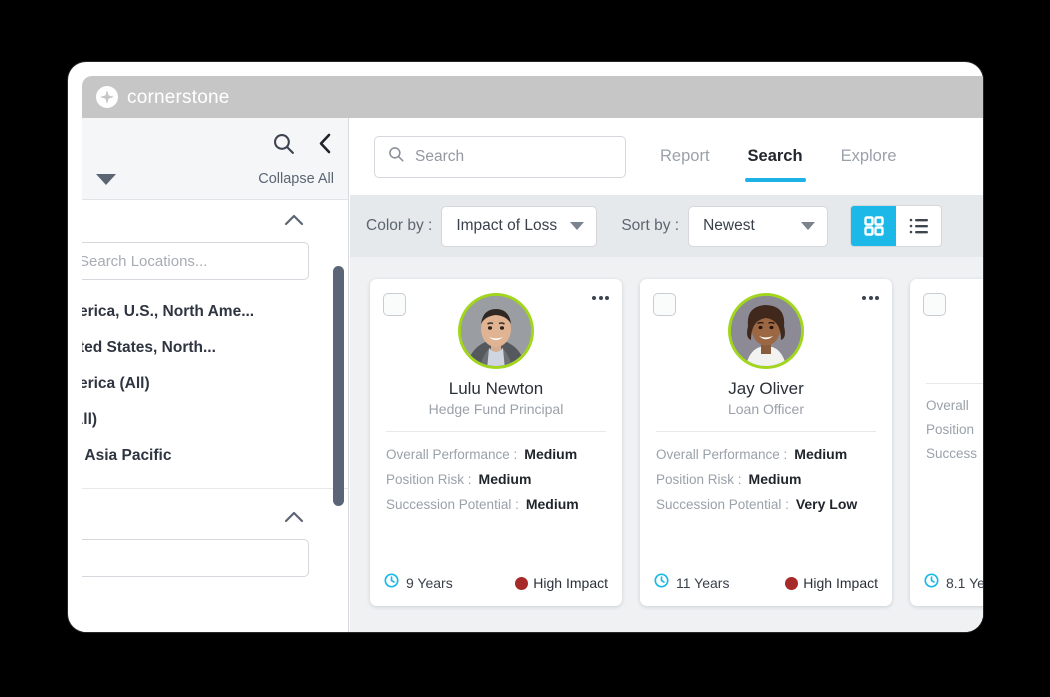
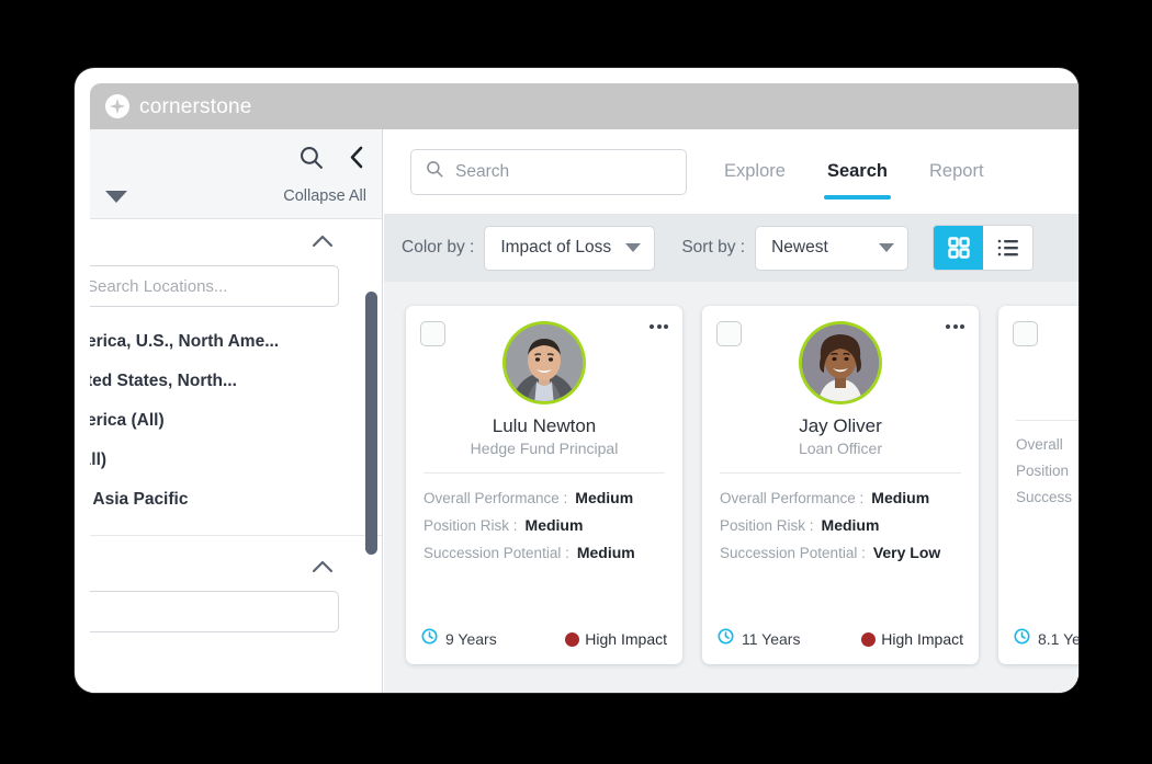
  cornerstone
  Collapse All
  Search Locations...
  erica, U.S., North Ame...
  ted States, North...
  erica (All)
  Asia Pacific
  Search
- Report
+ Explore
  Search
- Explore
+ Report
  Color by :
  Impact of Loss
  Sort by :
  Newest
  Lulu Newton
  Hedge Fund Principal
  Overall Performance :
  Medium
  Position Risk :
  Medium
  Succession Potential :
  Medium
  9 Years
  High Impact
  Jay Oliver
  Loan Officer
  Overall Performance :
  Medium
  Position Risk :
  Medium
  Succession Potential :
  Very Low
  11 Years
  High Impact
  Overall
  Position
  Success
  8.1 Ye
